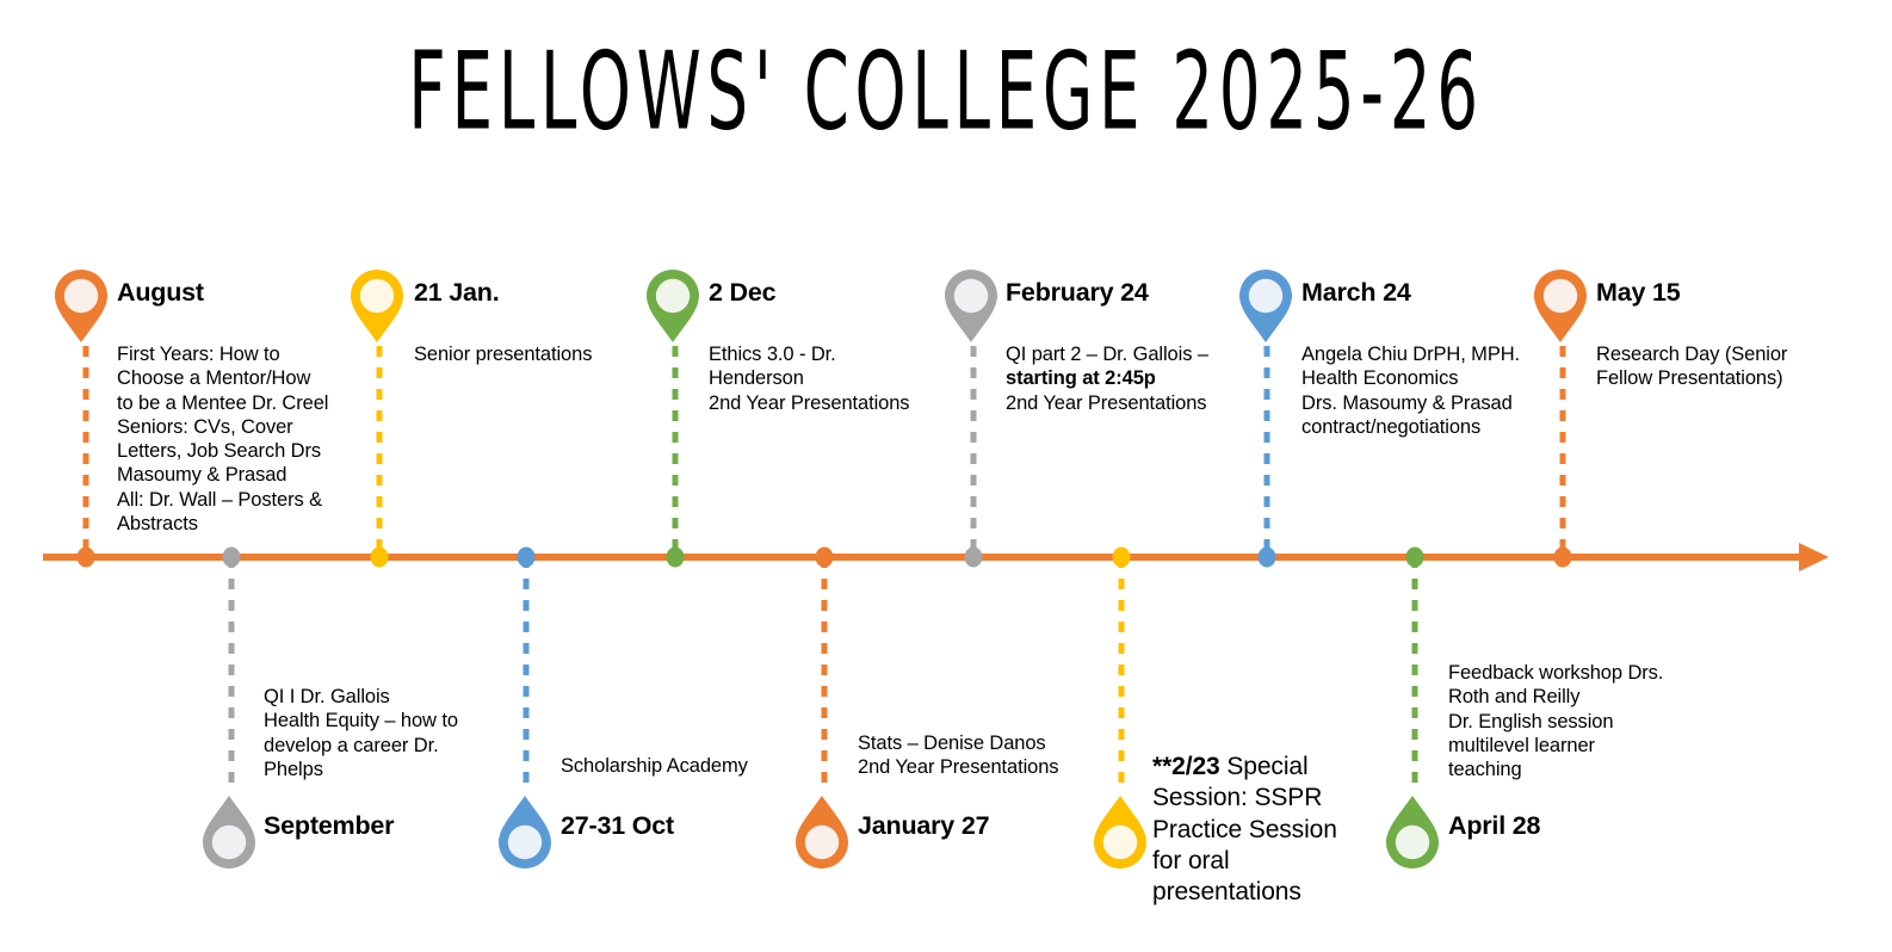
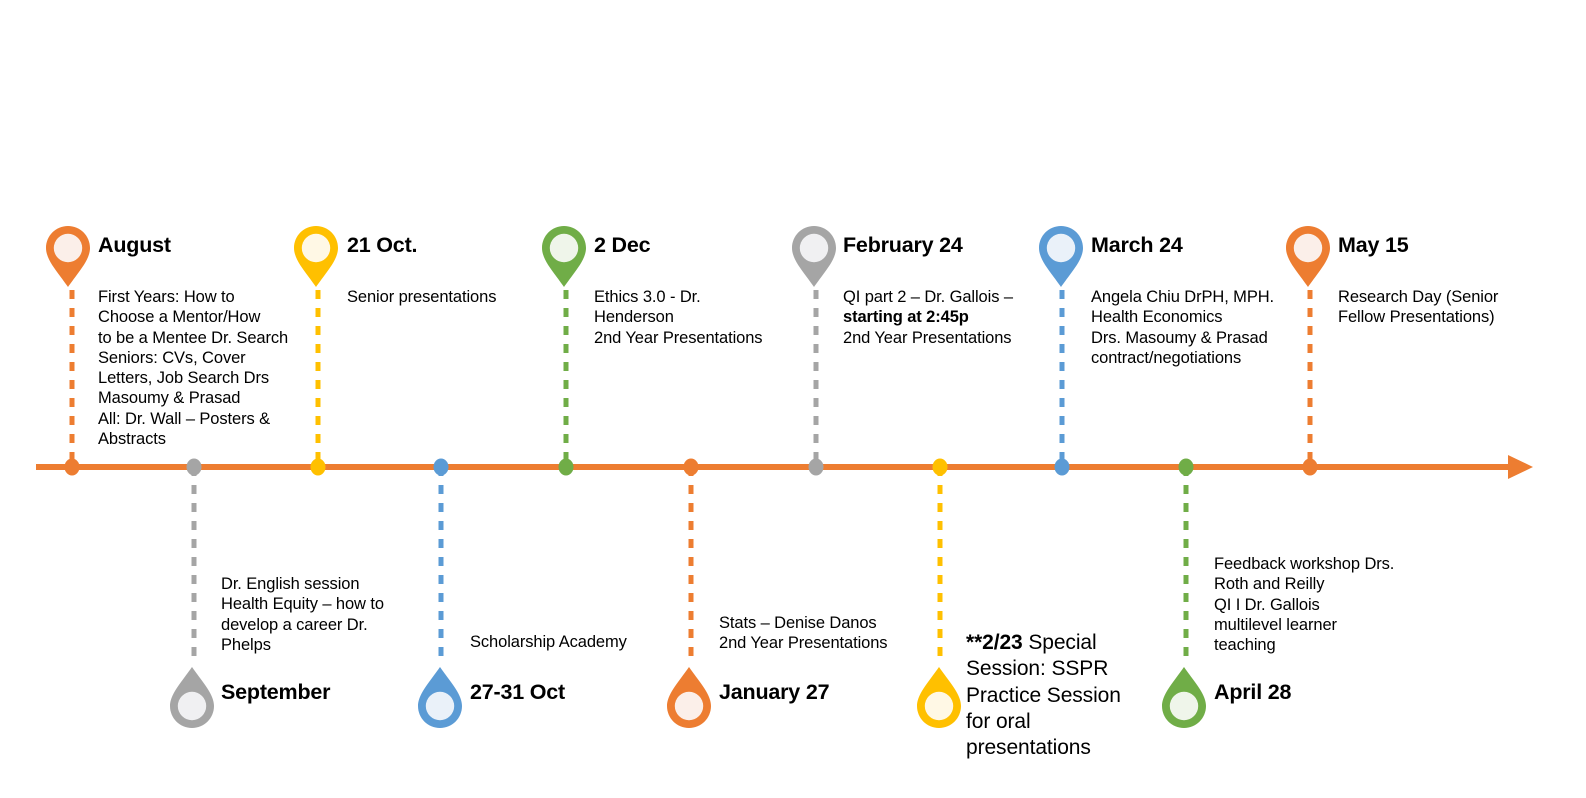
- FELLOWS' COLLEGE 2025-26
  August
  First Years: How to
  Choose a Mentor/How
- to be a Mentee Dr. Creel
+ to be a Mentee Dr. Search
  Seniors: CVs, Cover
  Letters, Job Search Drs
  Masoumy & Prasad
  All: Dr. Wall – Posters &
  Abstracts
  September
- QI I Dr. Gallois
+ Dr. English session
  Health Equity – how to
  develop a career Dr.
  Phelps
- 21 Jan.
+ 21 Oct.
  Senior presentations
  27-31 Oct
  Scholarship Academy
  2 Dec
  Ethics 3.0 - Dr.
  Henderson
  2nd Year Presentations
  January 27
  Stats – Denise Danos
  2nd Year Presentations
  February 24
  QI part 2 – Dr. Gallois –
  starting at 2:45p
  2nd Year Presentations
  **2/23 Special
  Session: SSPR
  Practice Session
  for oral
  presentations
  March 24
  Angela Chiu DrPH, MPH.
  Health Economics
  Drs. Masoumy & Prasad
  contract/negotiations
  April 28
  Feedback workshop Drs.
  Roth and Reilly
- Dr. English session
+ QI I Dr. Gallois
  multilevel learner
  teaching
  May 15
  Research Day (Senior
  Fellow Presentations)
